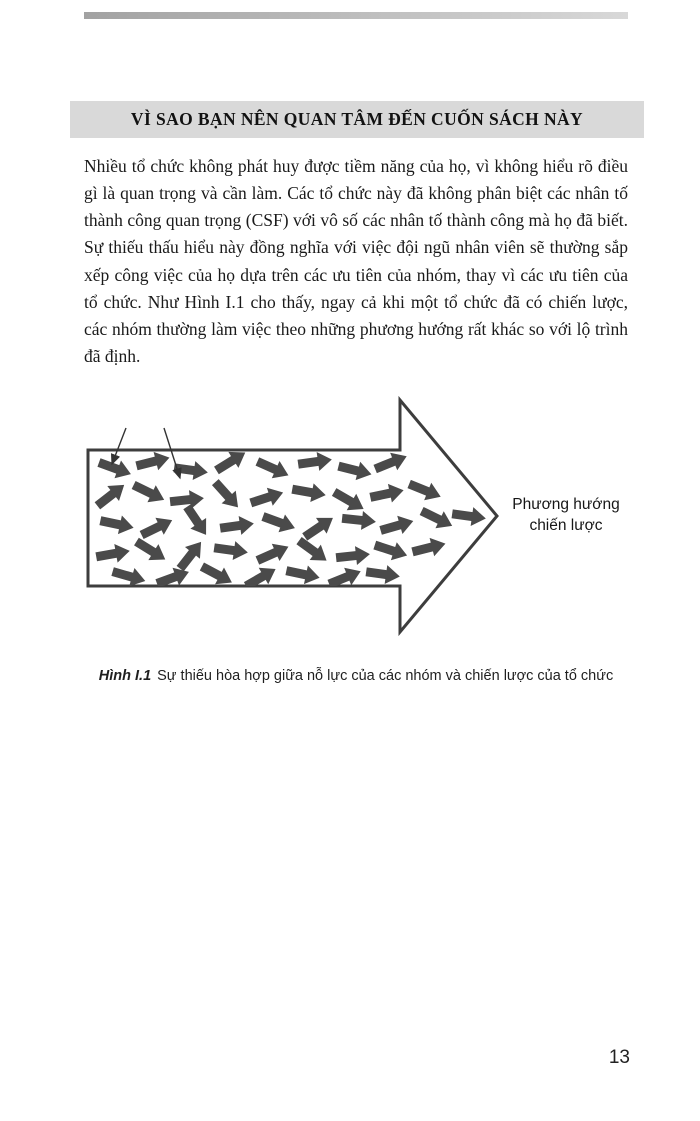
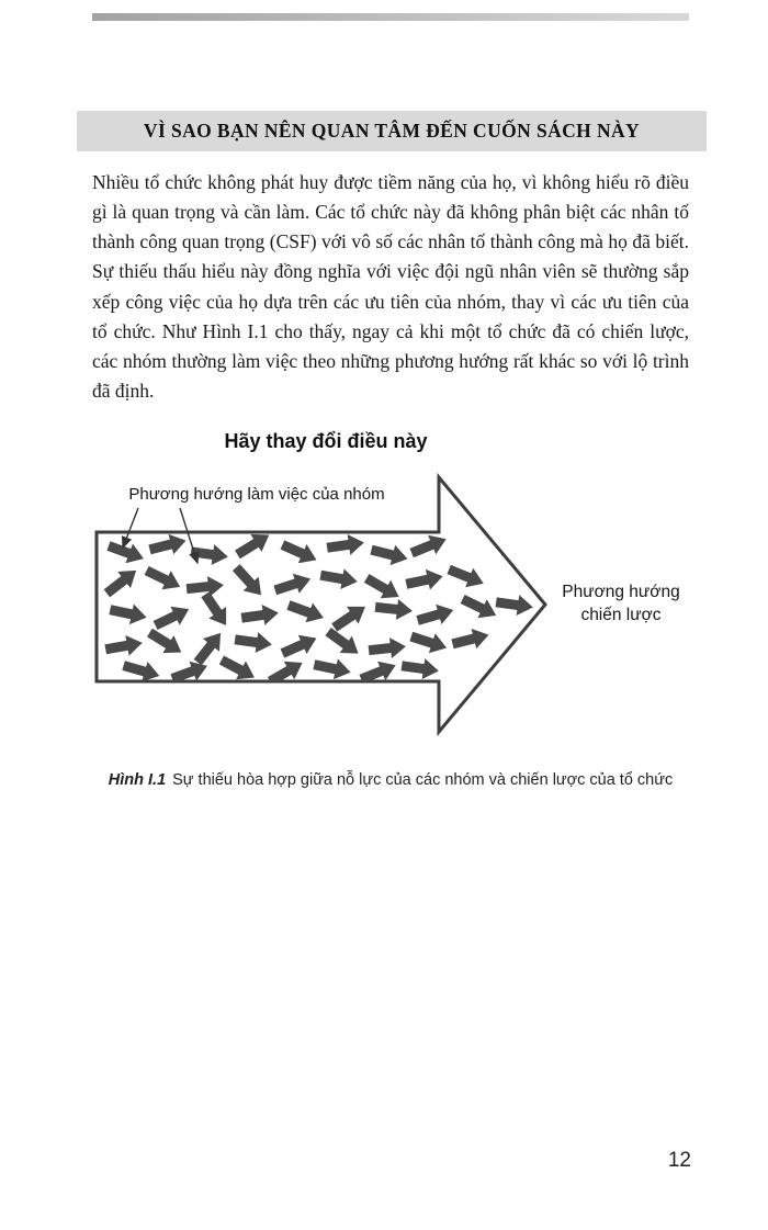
  VÌ SAO BẠN NÊN QUAN TÂM ĐẾN CUỐN SÁCH NÀY
  Nhiều tổ chức không phát huy được tiềm năng của họ, vì không hiểu rõ điều gì là quan trọng và cần làm. Các tổ chức này đã không phân biệt các nhân tố thành công quan trọng (CSF) với vô số các nhân tố thành công mà họ đã biết. Sự thiếu thấu hiểu này đồng nghĩa với việc đội ngũ nhân viên sẽ thường sắp xếp công việc của họ dựa trên các ưu tiên của nhóm, thay vì các ưu tiên của tổ chức. Như Hình I.1 cho thấy, ngay cả khi một tổ chức đã có chiến lược, các nhóm thường làm việc theo những phương hướng rất khác so với lộ trình đã định.
+ Hãy thay đổi điều này
+ Phương hướng làm việc của nhóm
  Phương hướng
  chiến lược
  Hình I.1 Sự thiếu hòa hợp giữa nỗ lực của các nhóm và chiến lược của tổ chức
- 13
+ 12
